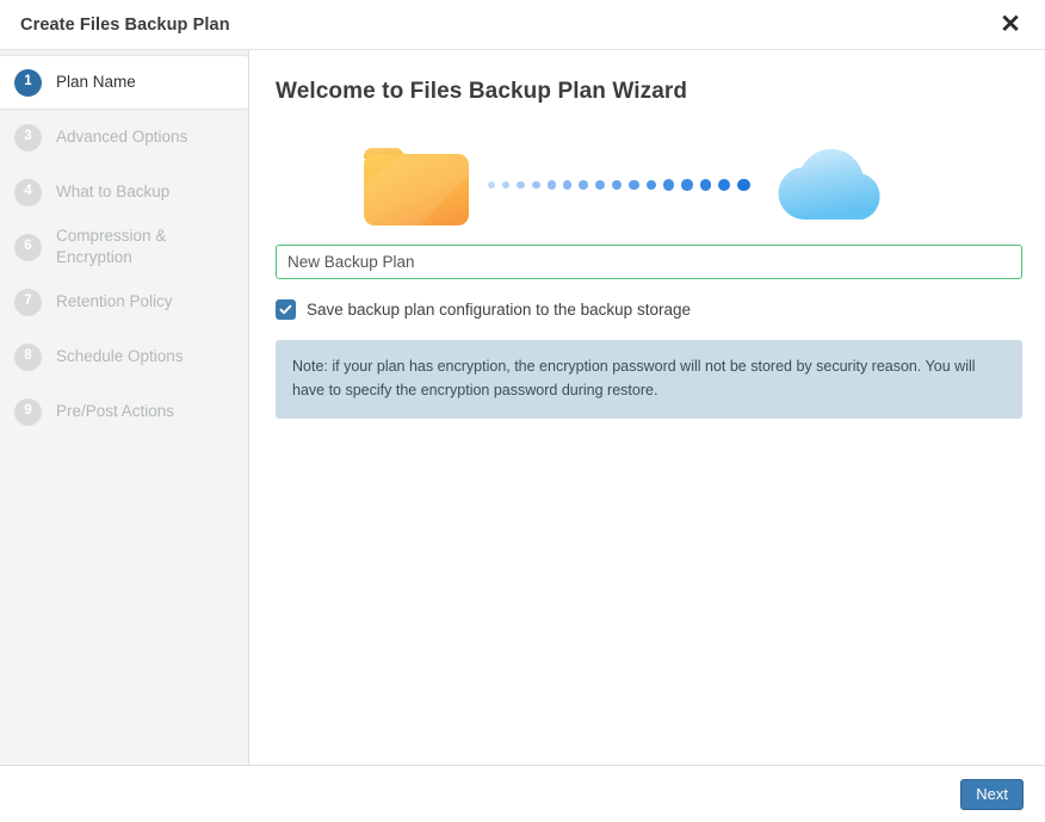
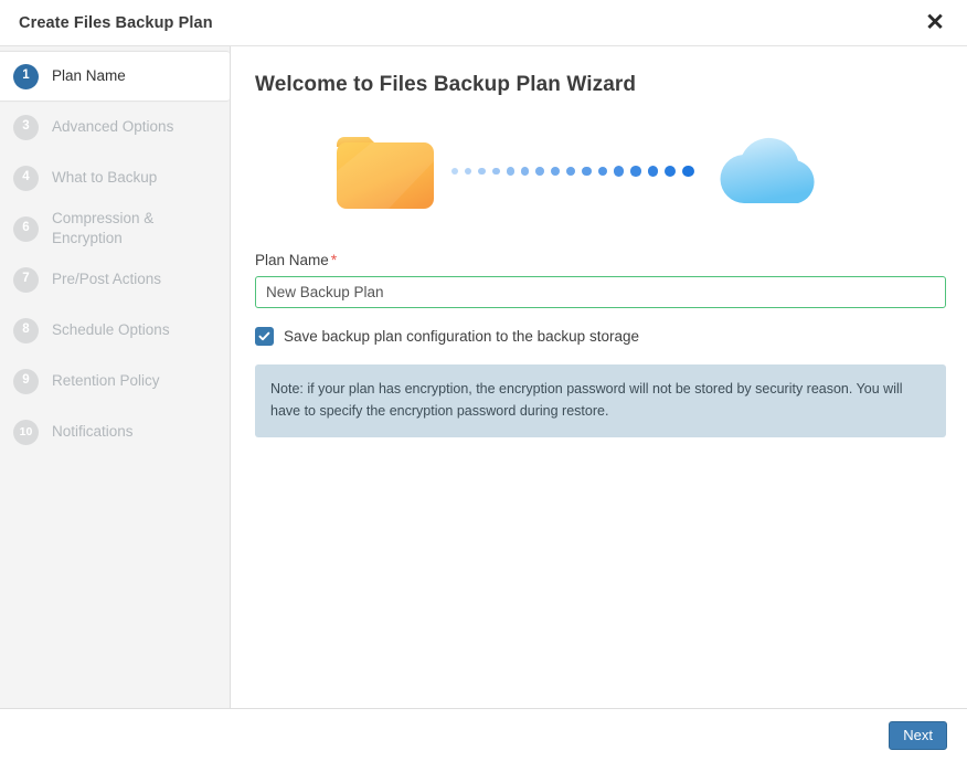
  Create Files Backup Plan
  ✕
  1
  Plan Name
  3
  Advanced Options
  4
  What to Backup
  6
  Compression & Encryption
  7
- Retention Policy
+ Pre/Post Actions
  8
  Schedule Options
  9
- Pre/Post Actions
+ Retention Policy
+ 10
+ Notifications
  Welcome to Files Backup Plan Wizard
+ Plan Name *
  New Backup Plan
  Save backup plan configuration to the backup storage
  Note: if your plan has encryption, the encryption password will not be stored by security reason. You will have to specify the encryption password during restore.
  Next
